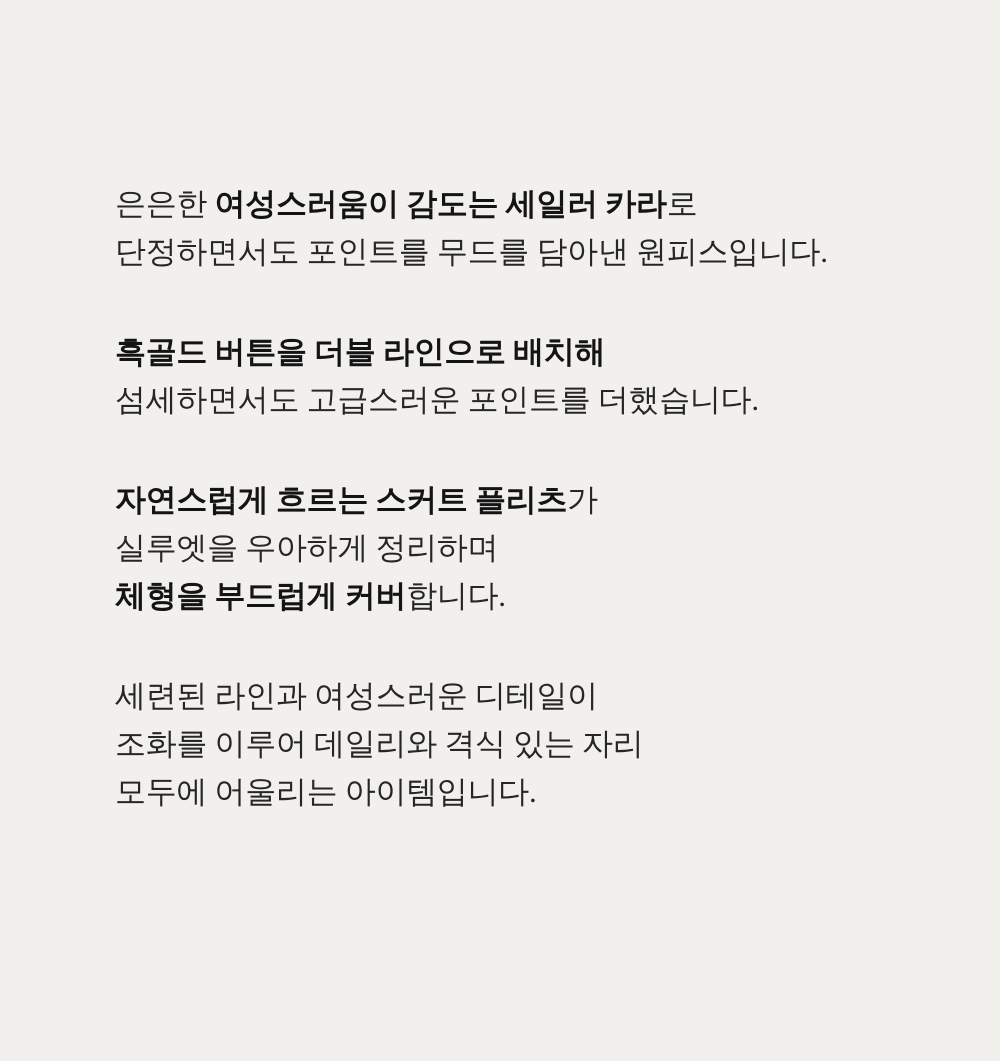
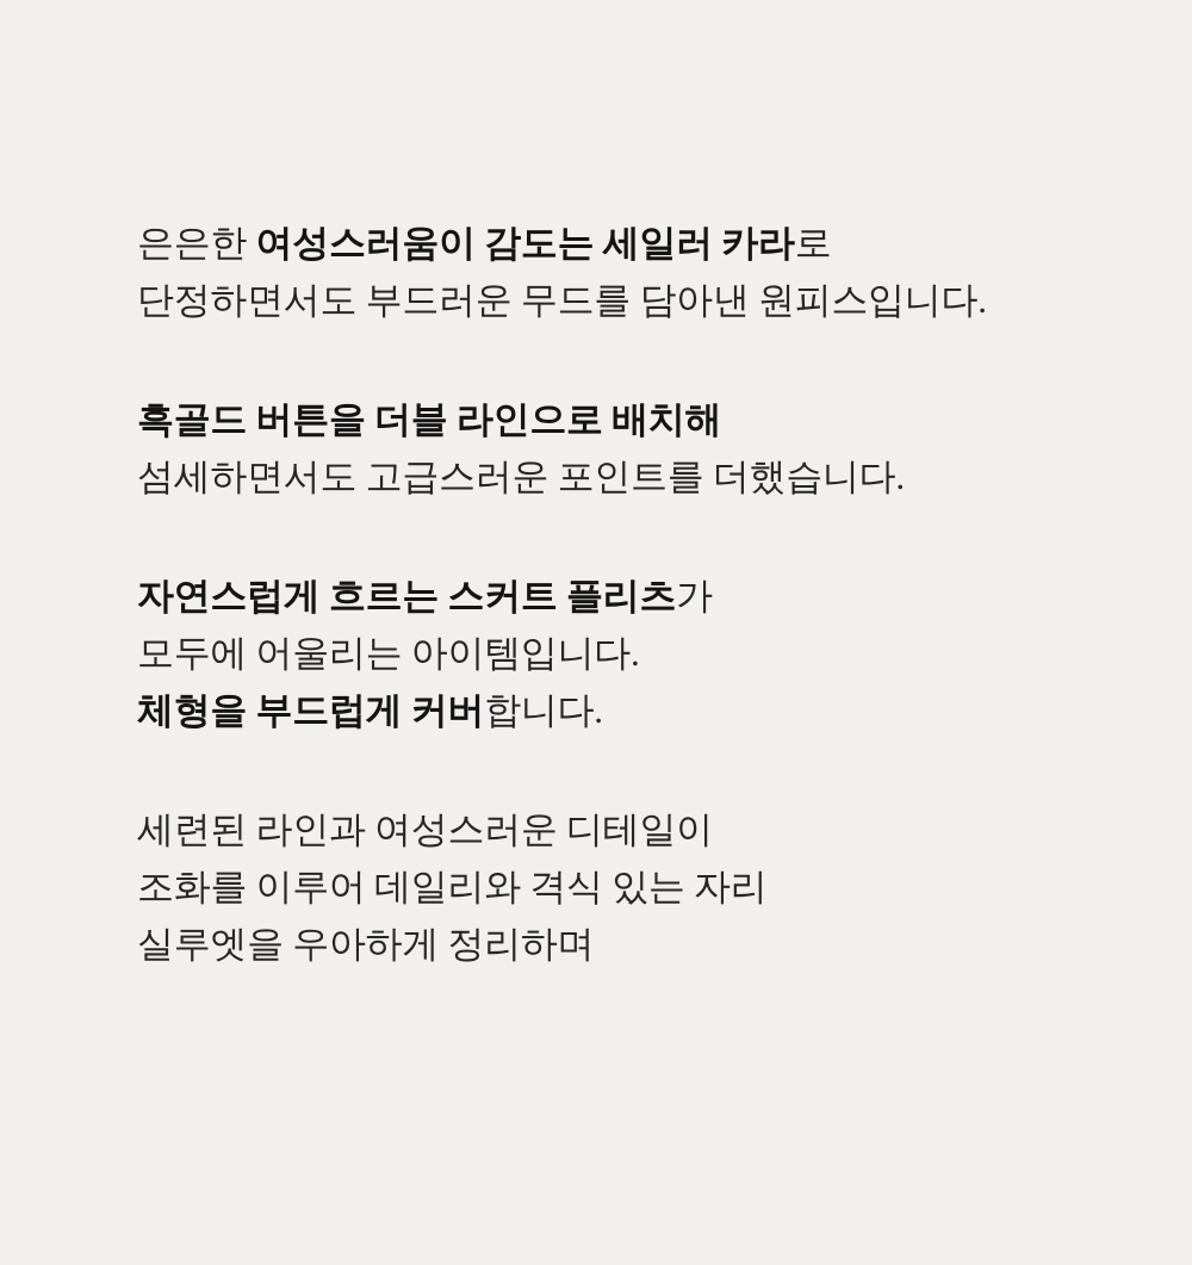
  은은한 여성스러움이 감도는 세일러 카라로
- 단정하면서도 포인트를 무드를 담아낸 원피스입니다.
+ 단정하면서도 부드러운 무드를 담아낸 원피스입니다.
  흑골드 버튼을 더블 라인으로 배치해
  섬세하면서도 고급스러운 포인트를 더했습니다.
  자연스럽게 흐르는 스커트 플리츠가
- 실루엣을 우아하게 정리하며
+ 모두에 어울리는 아이템입니다.
  체형을 부드럽게 커버합니다.
  세련된 라인과 여성스러운 디테일이
  조화를 이루어 데일리와 격식 있는 자리
- 모두에 어울리는 아이템입니다.
+ 실루엣을 우아하게 정리하며
